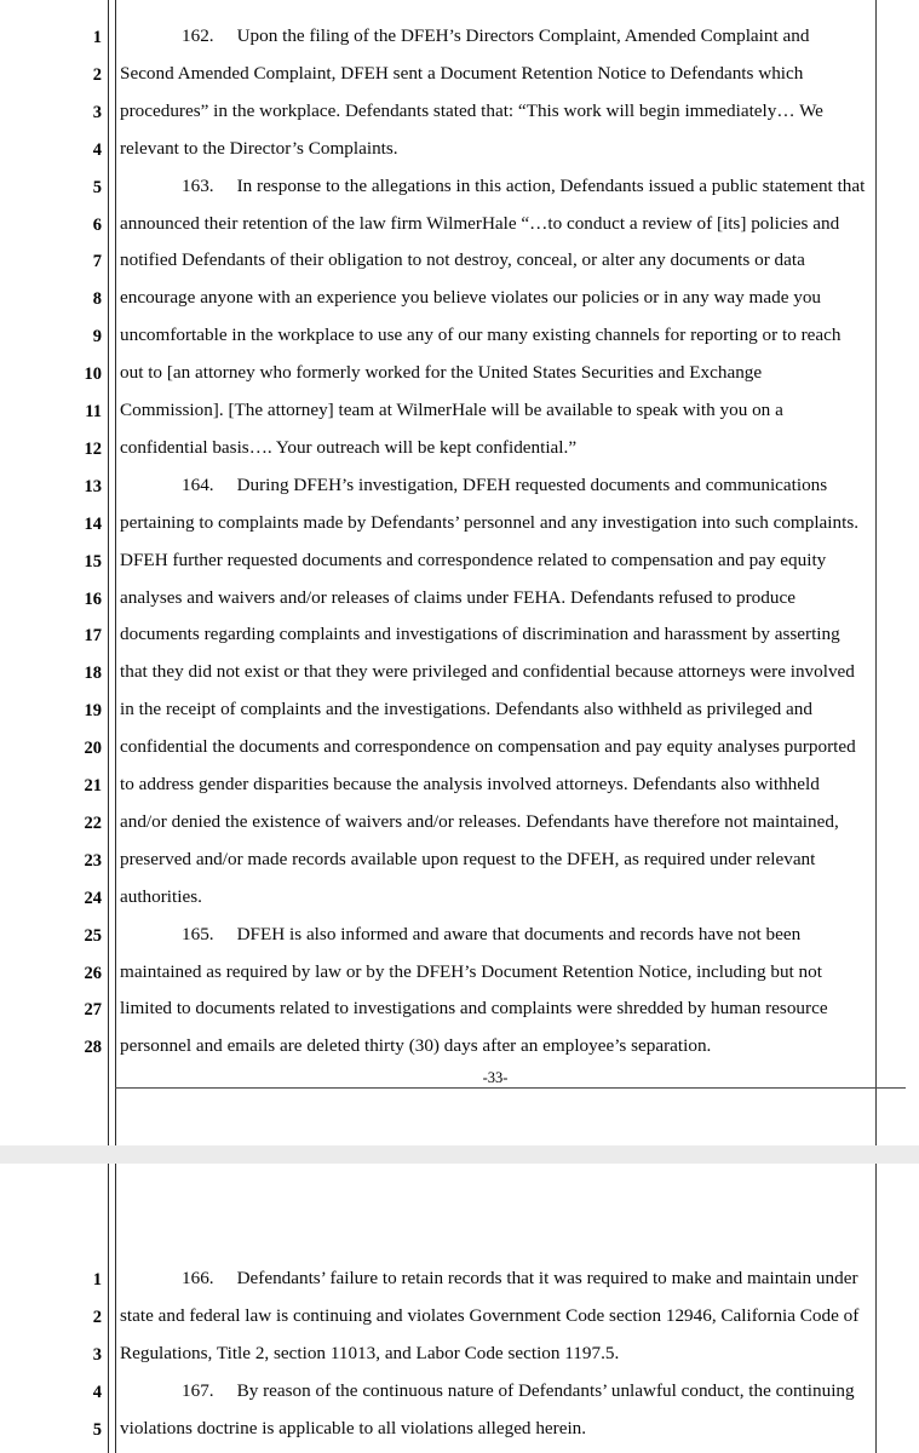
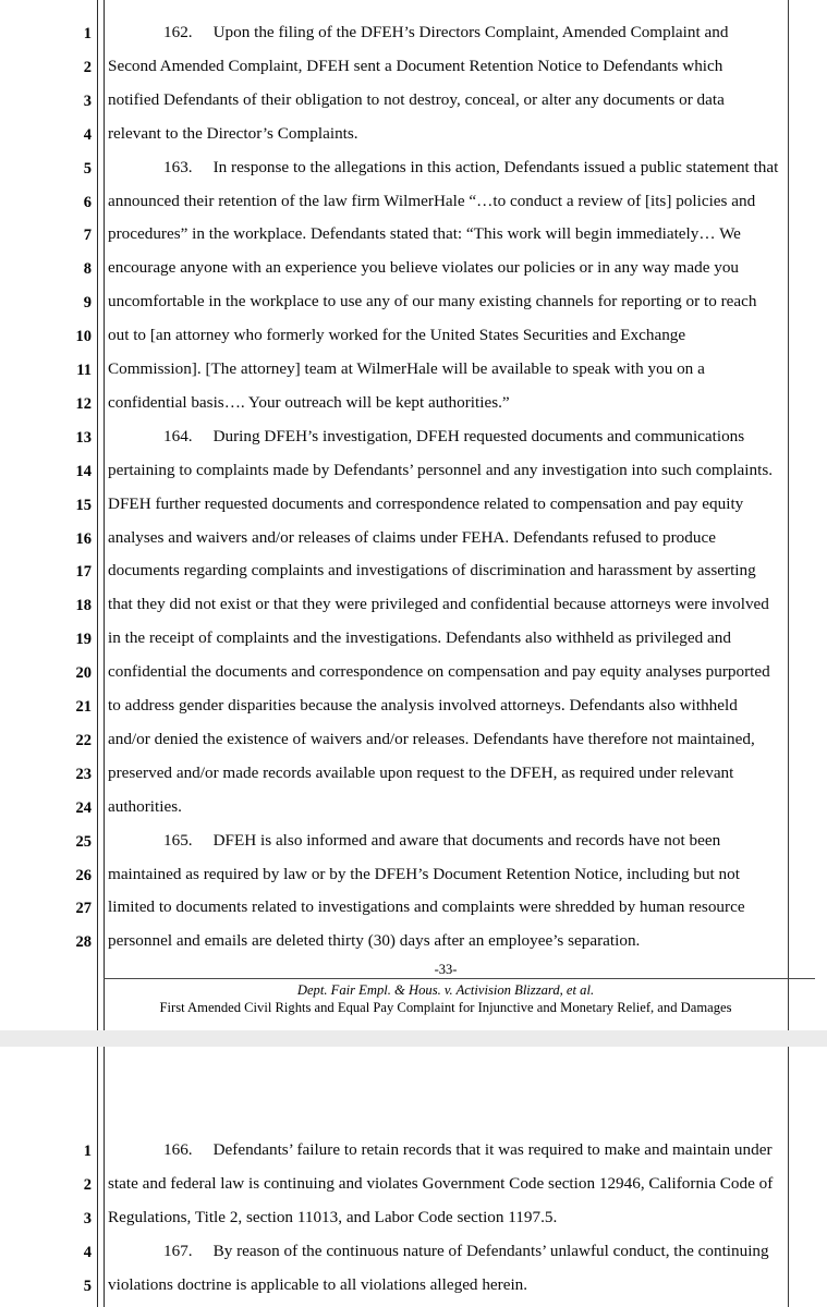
  1
  2
  3
  4
  5
  6
  7
  8
  9
  10
  11
  12
  13
  14
  15
  16
  17
  18
  19
  20
  21
  22
  23
  24
  25
  26
  27
  28
  162. Upon the filing of the DFEH’s Directors Complaint, Amended Complaint and
  Second Amended Complaint, DFEH sent a Document Retention Notice to Defendants which
- procedures” in the workplace. Defendants stated that: “This work will begin immediately… We
+ notified Defendants of their obligation to not destroy, conceal, or alter any documents or data
  relevant to the Director’s Complaints.
  163. In response to the allegations in this action, Defendants issued a public statement that
  announced their retention of the law firm WilmerHale “…to conduct a review of [its] policies and
- notified Defendants of their obligation to not destroy, conceal, or alter any documents or data
+ procedures” in the workplace. Defendants stated that: “This work will begin immediately… We
  encourage anyone with an experience you believe violates our policies or in any way made you
  uncomfortable in the workplace to use any of our many existing channels for reporting or to reach
  out to [an attorney who formerly worked for the United States Securities and Exchange
  Commission]. [The attorney] team at WilmerHale will be available to speak with you on a
- confidential basis…. Your outreach will be kept confidential.”
+ confidential basis…. Your outreach will be kept authorities.”
  164. During DFEH’s investigation, DFEH requested documents and communications
  pertaining to complaints made by Defendants’ personnel and any investigation into such complaints.
  DFEH further requested documents and correspondence related to compensation and pay equity
  analyses and waivers and/or releases of claims under FEHA. Defendants refused to produce
  documents regarding complaints and investigations of discrimination and harassment by asserting
  that they did not exist or that they were privileged and confidential because attorneys were involved
  in the receipt of complaints and the investigations. Defendants also withheld as privileged and
  confidential the documents and correspondence on compensation and pay equity analyses purported
  to address gender disparities because the analysis involved attorneys. Defendants also withheld
  and/or denied the existence of waivers and/or releases. Defendants have therefore not maintained,
  preserved and/or made records available upon request to the DFEH, as required under relevant
  authorities.
  165. DFEH is also informed and aware that documents and records have not been
  maintained as required by law or by the DFEH’s Document Retention Notice, including but not
  limited to documents related to investigations and complaints were shredded by human resource
  personnel and emails are deleted thirty (30) days after an employee’s separation.
  -33-
+ Dept. Fair Empl. & Hous. v. Activision Blizzard, et al.
+ First Amended Civil Rights and Equal Pay Complaint for Injunctive and Monetary Relief, and Damages
  1
  2
  3
  4
  5
  166. Defendants’ failure to retain records that it was required to make and maintain under
  state and federal law is continuing and violates Government Code section 12946, California Code of
  Regulations, Title 2, section 11013, and Labor Code section 1197.5.
  167. By reason of the continuous nature of Defendants’ unlawful conduct, the continuing
  violations doctrine is applicable to all violations alleged herein.
